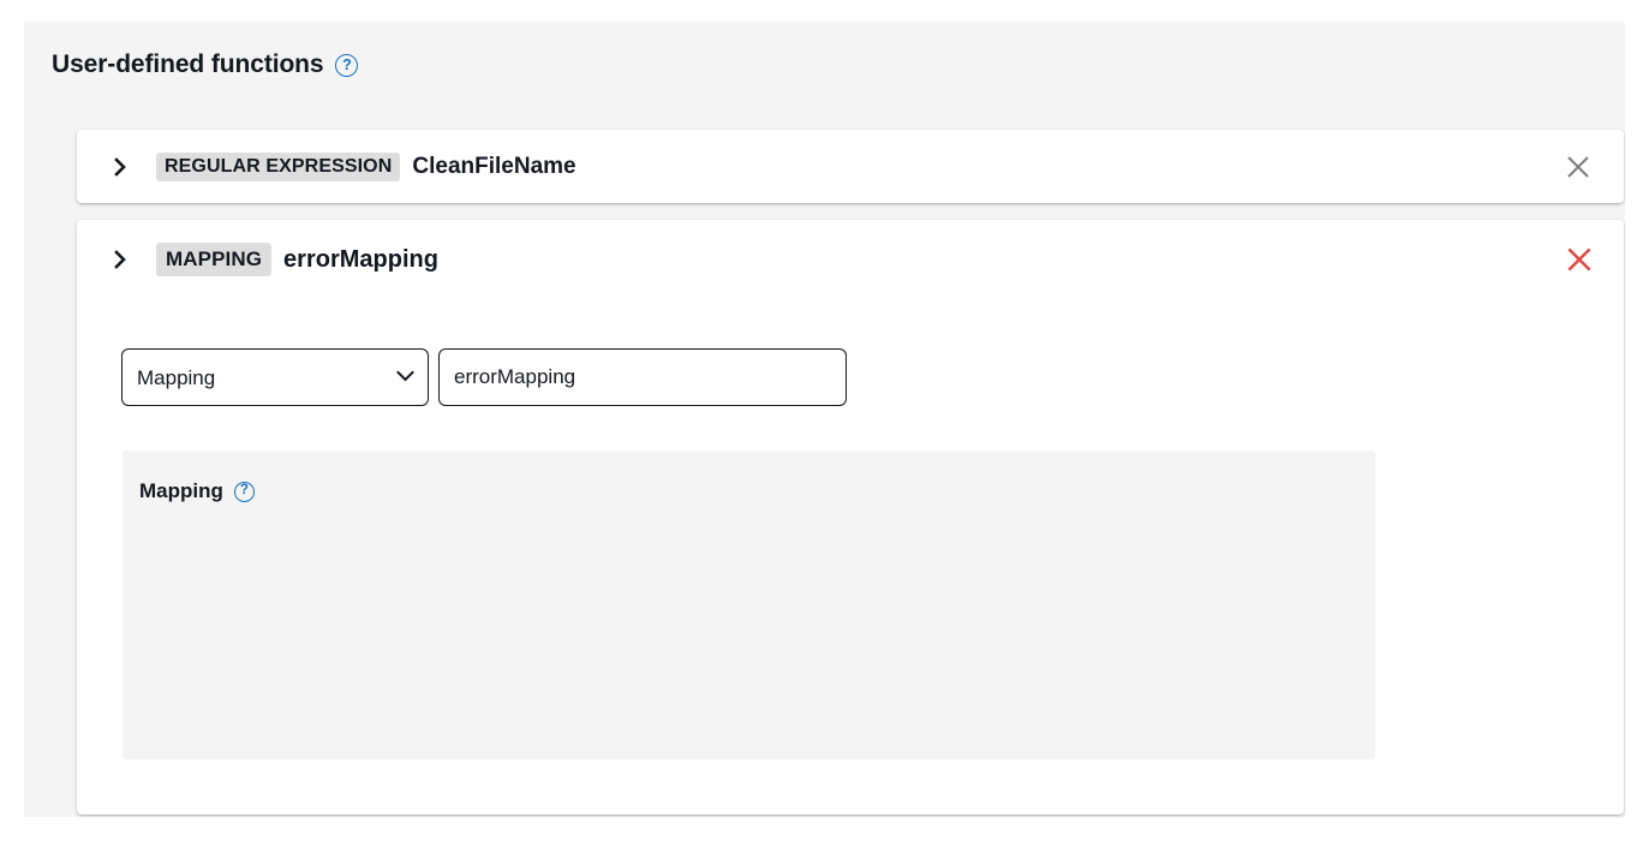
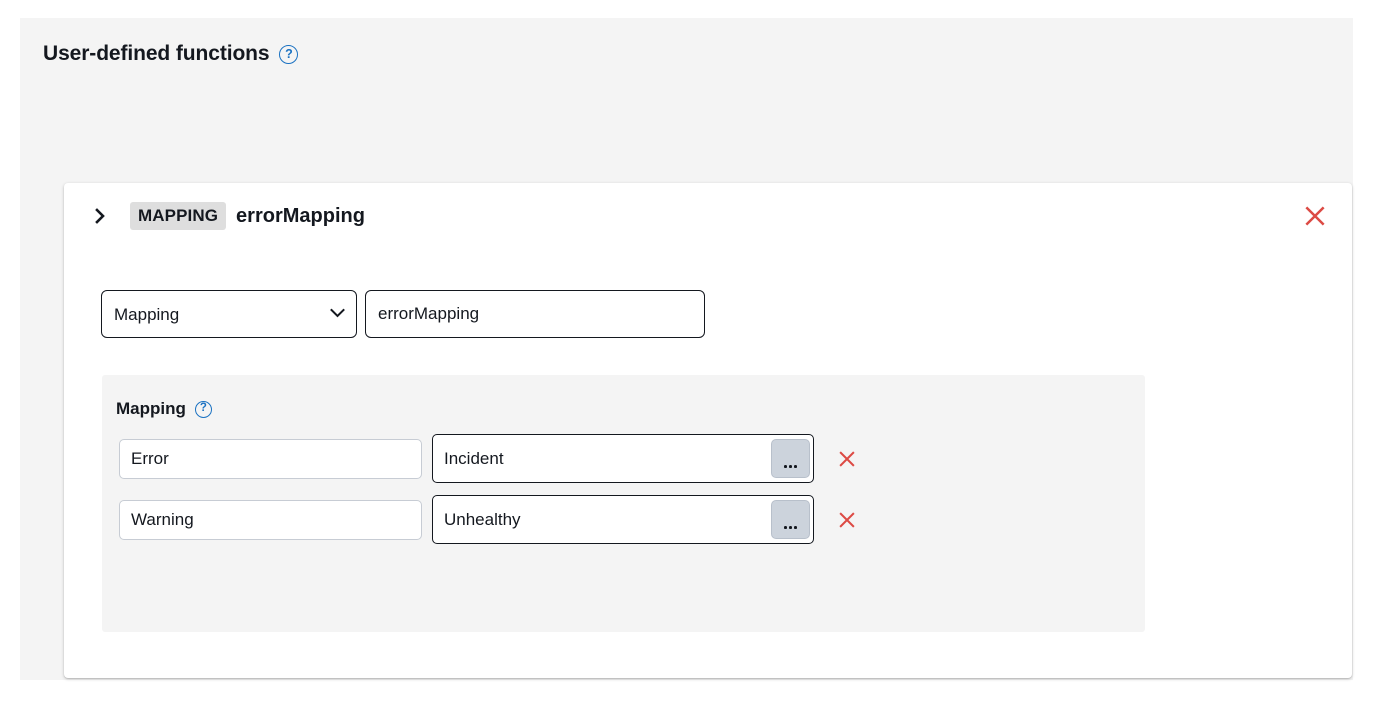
  User-defined functions
  ?
- REGULAR EXPRESSION
- CleanFileName
  MAPPING
  errorMapping
  Mapping
  errorMapping
  Mapping
  ?
+ Error
+ Incident
+ Warning
+ Unhealthy
